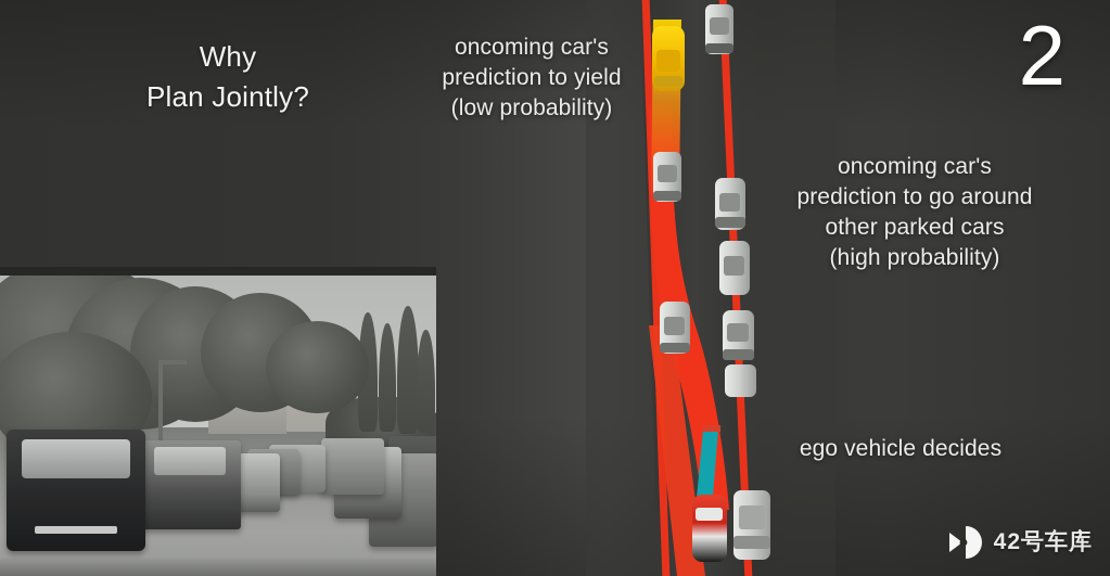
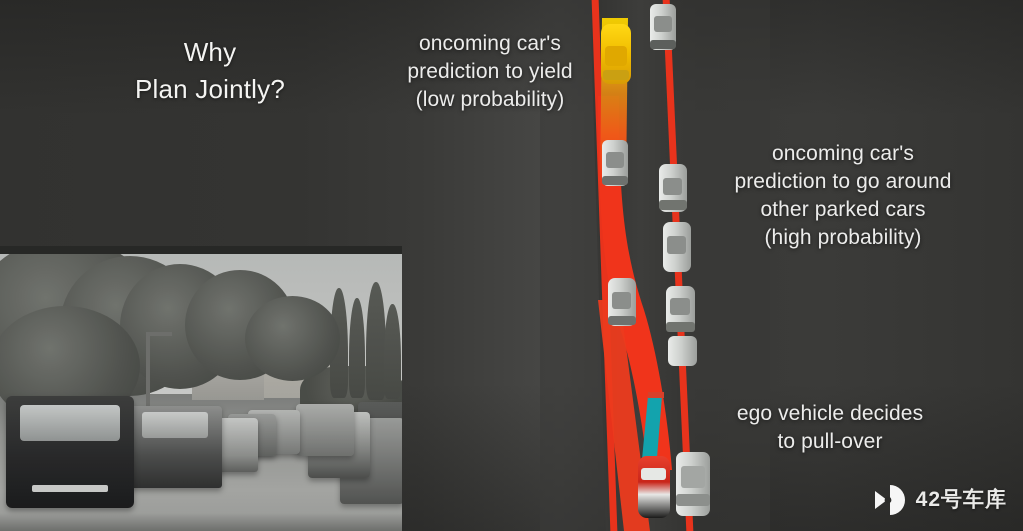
  Why
  Plan Jointly?
- 2
  oncoming car's
  prediction to yield
  (low probability)
  oncoming car's
  prediction to go around
  other parked cars
  (high probability)
  ego vehicle decides
+ to pull-over
  42号车库
